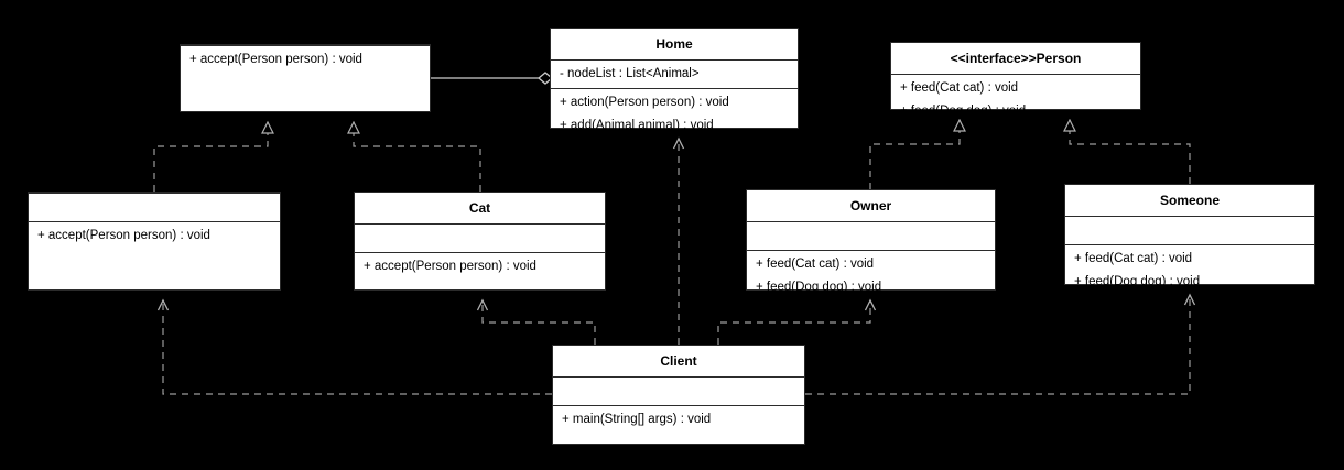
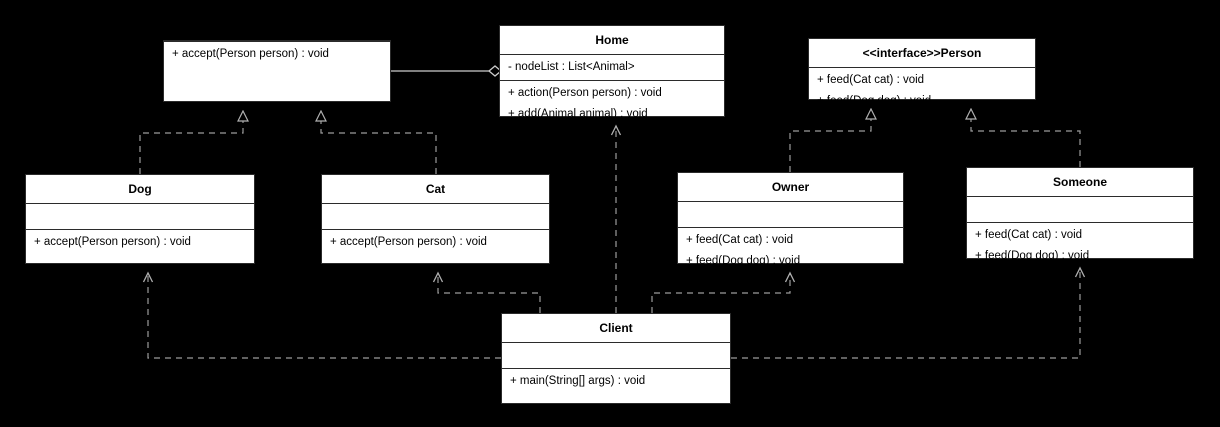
  + accept(Person person) : void
  Home
  - nodeList : List<Animal>
  + action(Person person) : void
  + add(Animal animal) : void
  <<interface>>Person
  + feed(Cat cat) : void
  + feed(Dog dog) : void
+ Dog
  + accept(Person person) : void
  Cat
  + accept(Person person) : void
  Owner
  + feed(Cat cat) : void
  + feed(Dog dog) : void
  Someone
  + feed(Cat cat) : void
  + feed(Dog dog) : void
  Client
  + main(String[] args) : void
